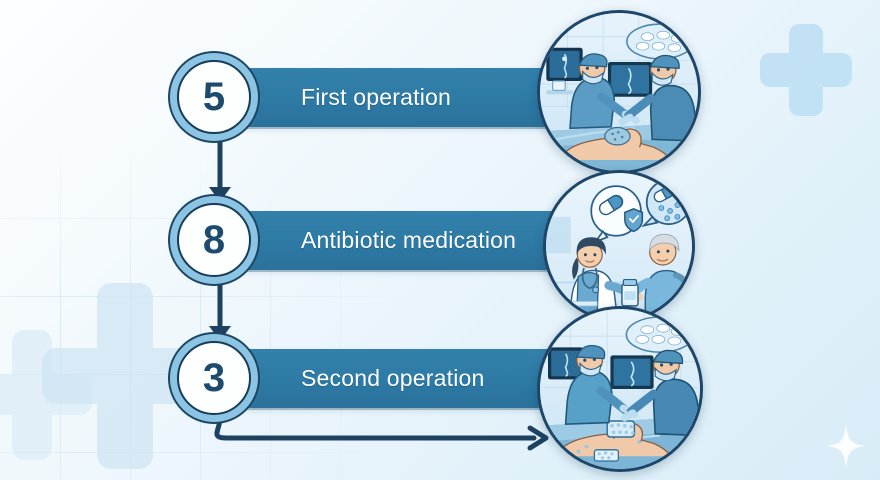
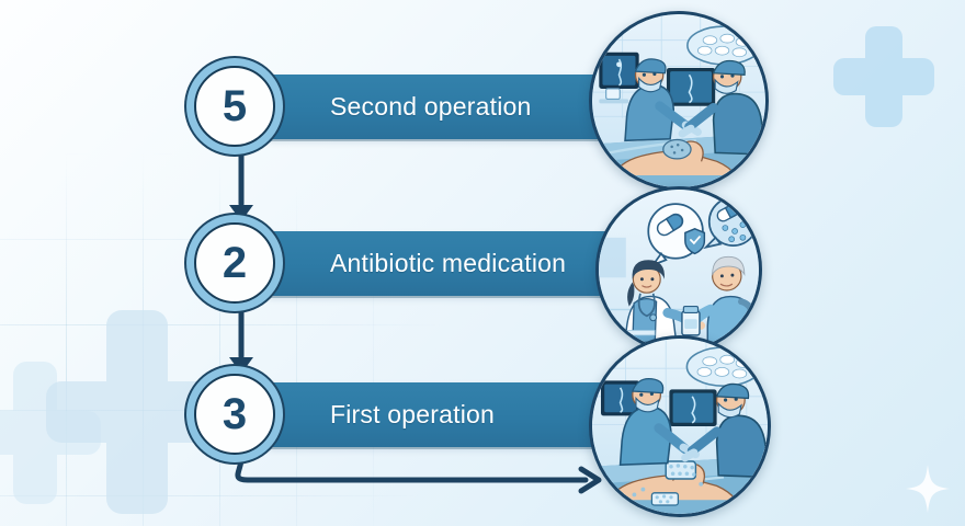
- First operation
+ Second operation
  5
  Antibiotic medication
- 8
+ 2
- Second operation
+ First operation
  3
